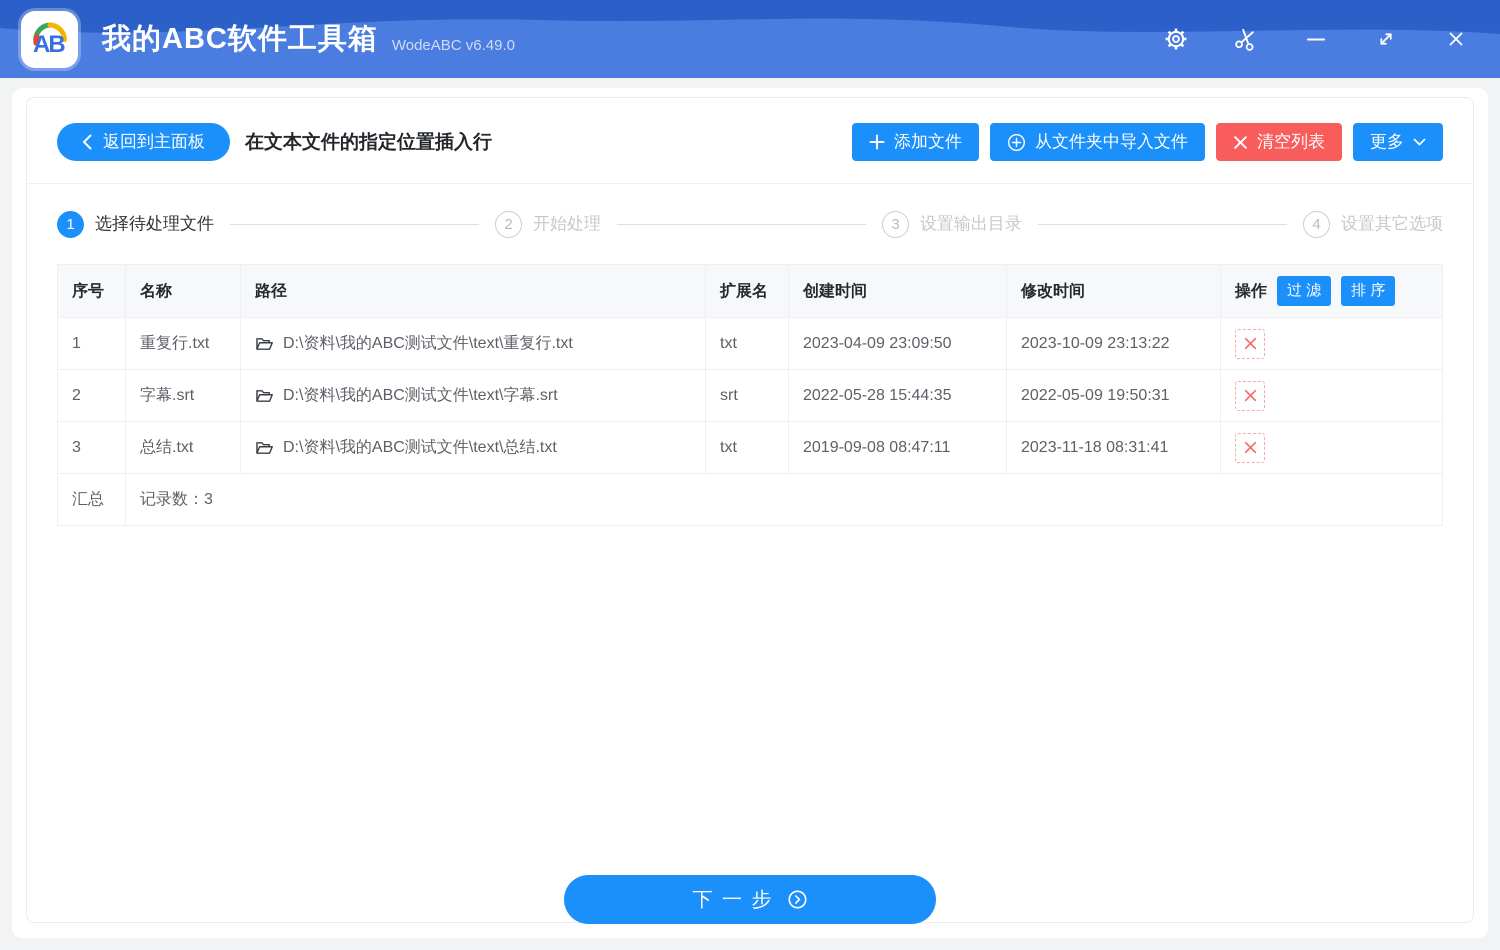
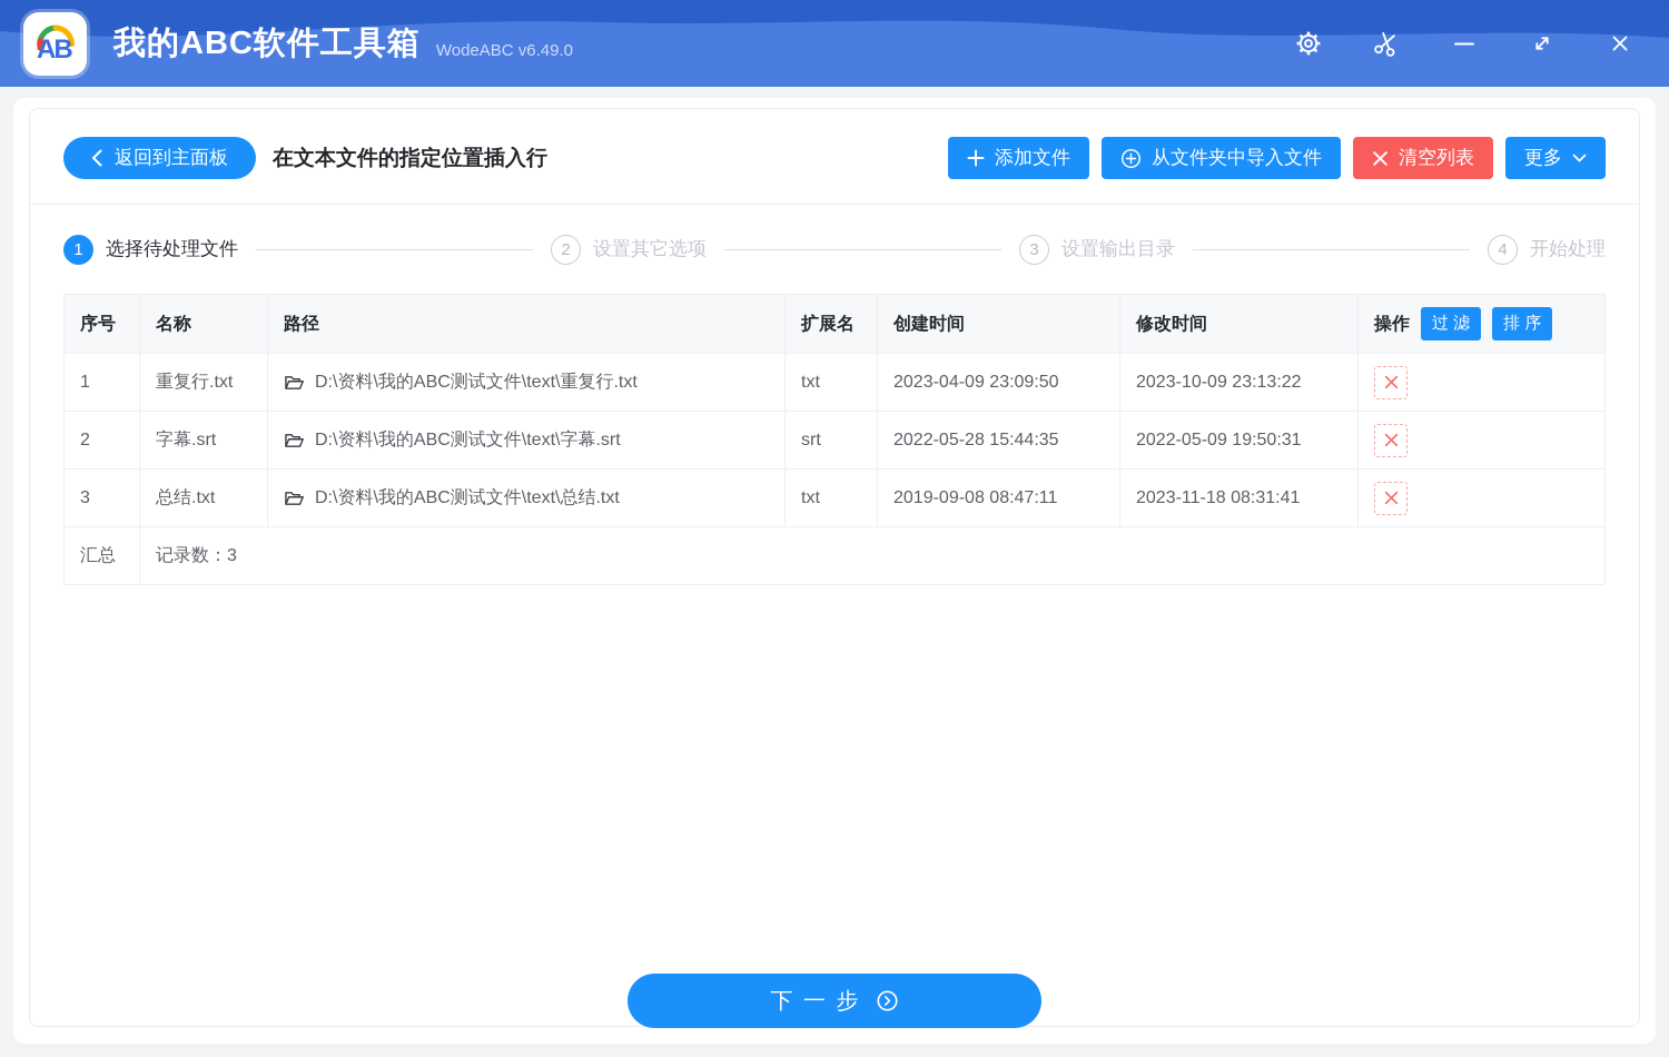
  AB
  我的ABC软件工具箱
  WodeABC v6.49.0
  返回到主面板
  在文本文件的指定位置插入行
  添加文件
  从文件夹中导入文件
  清空列表
  更多
  1
  选择待处理文件
  2
- 开始处理
+ 设置其它选项
  3
  设置输出目录
  4
- 设置其它选项
+ 开始处理
  序号	名称	路径	扩展名	创建时间	修改时间	操作 过 滤 排 序
  1	重复行.txt	D:\资料\我的ABC测试文件\text\重复行.txt	txt	2023-04-09 23:09:50	2023-10-09 23:13:22
  2	字幕.srt	D:\资料\我的ABC测试文件\text\字幕.srt	srt	2022-05-28 15:44:35	2022-05-09 19:50:31
  3	总结.txt	D:\资料\我的ABC测试文件\text\总结.txt	txt	2019-09-08 08:47:11	2023-11-18 08:31:41
  汇总	记录数：3
  下 一 步
